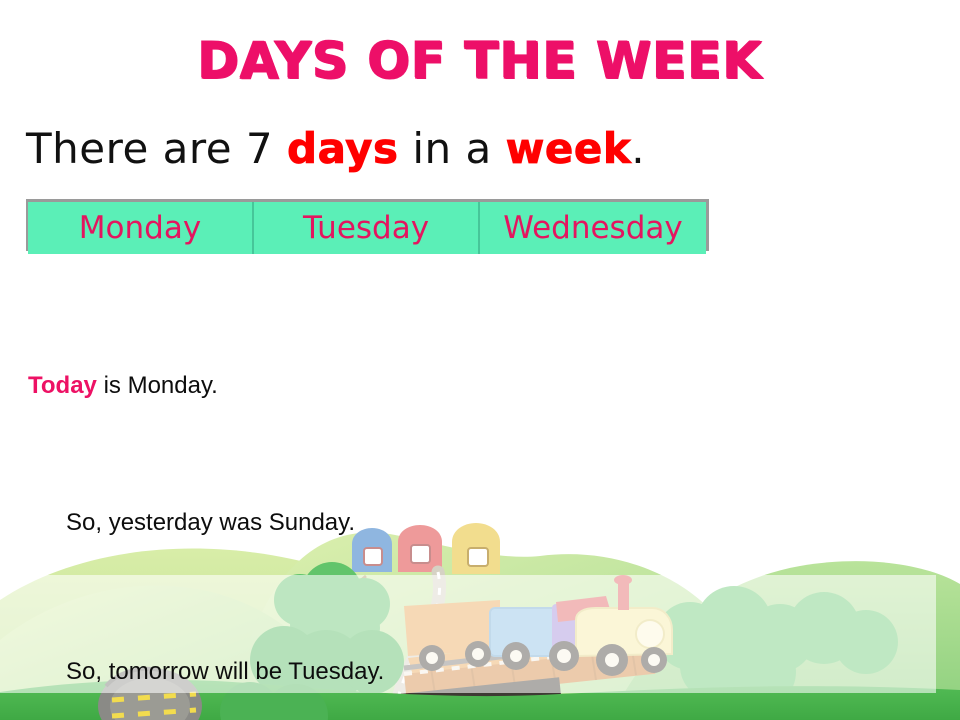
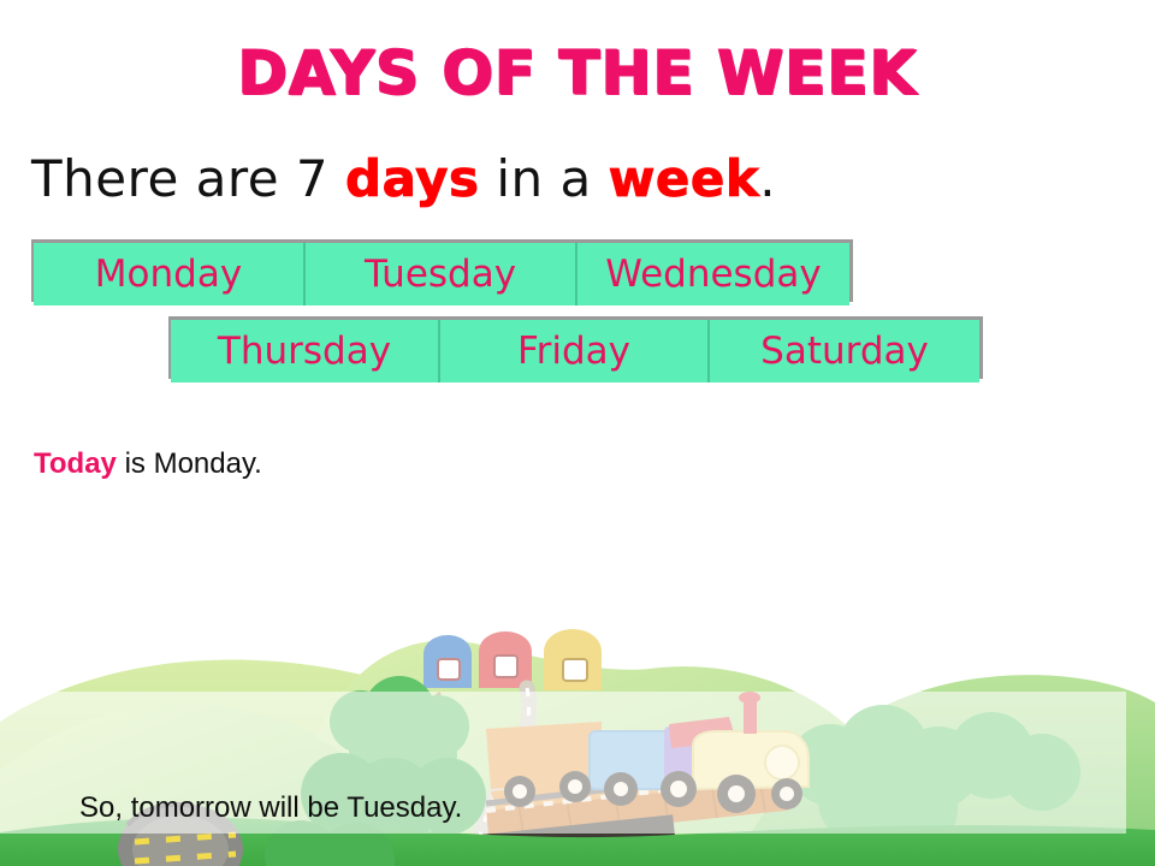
  DAYS OF THE WEEK
  There are 7 days in a week.
  Monday
  Tuesday
  Wednesday
+ Thursday
+ Friday
+ Saturday
  Today is Monday.
- So, yesterday was Sunday.
  So, tomorrow will be Tuesday.
